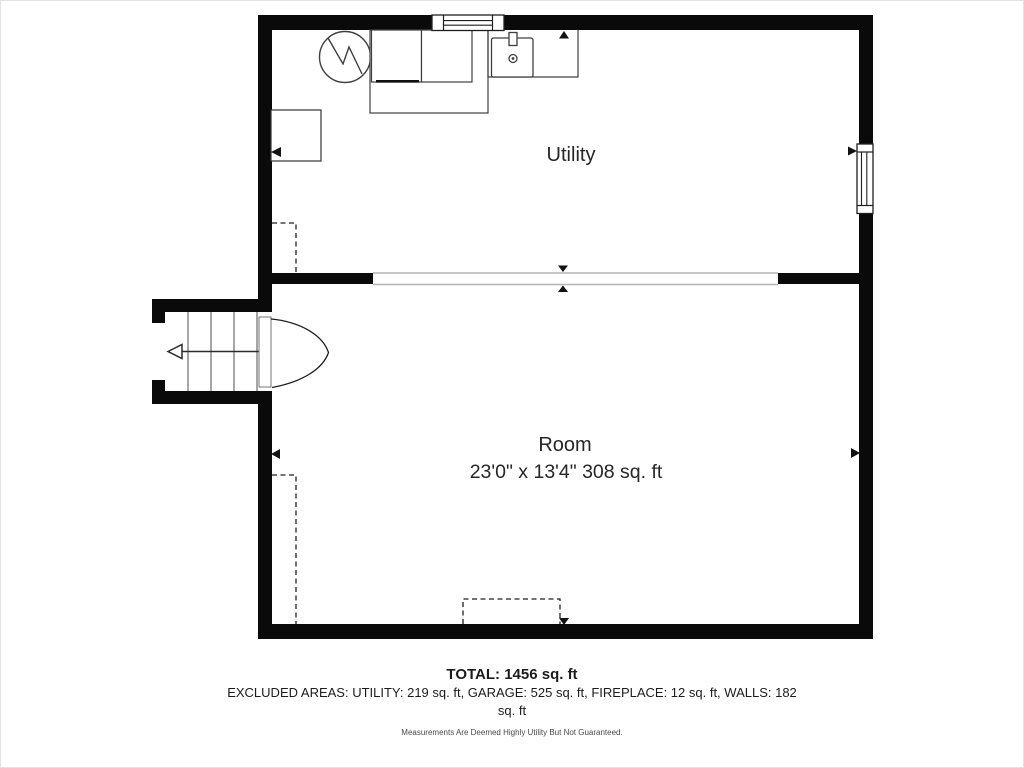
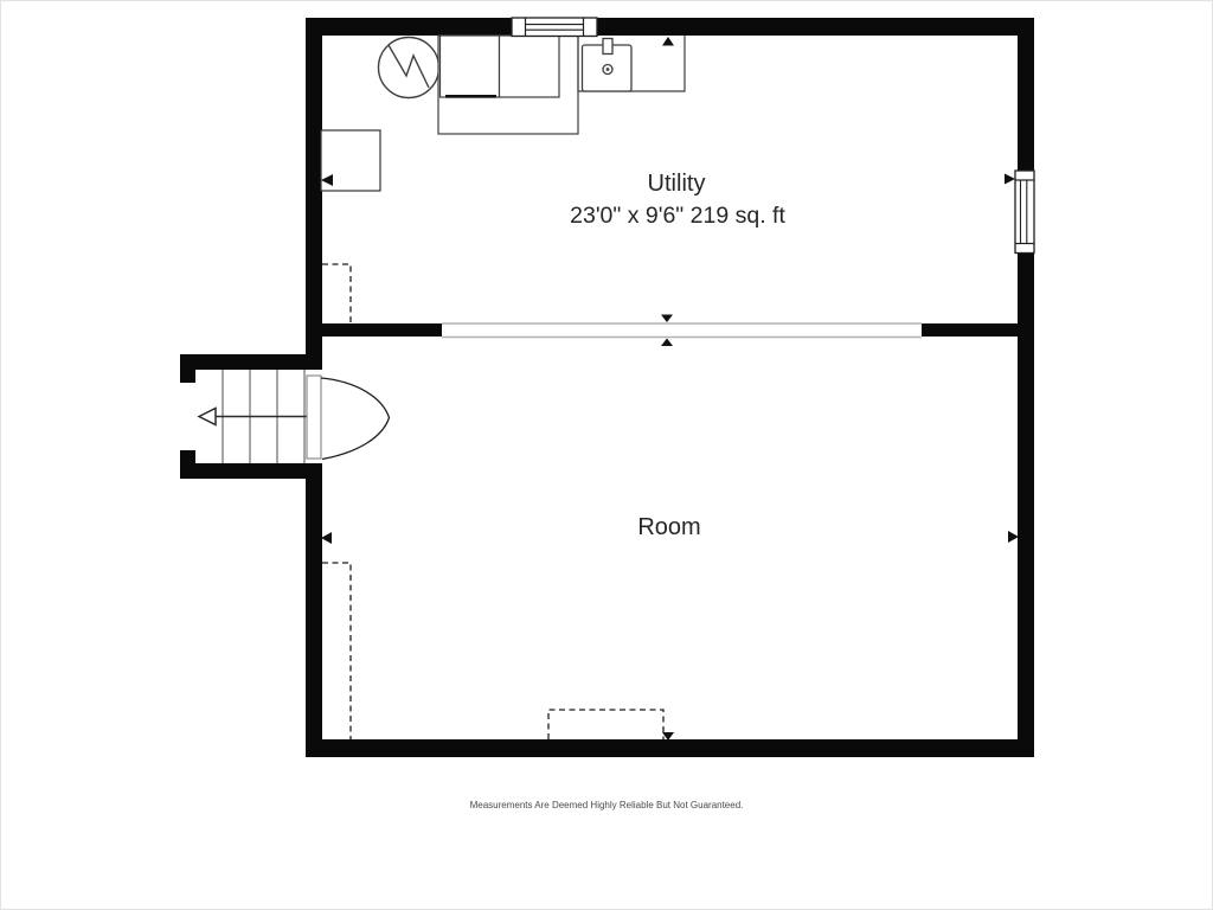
  Utility
+ 23'0" x 9'6" 219 sq. ft
  Room
- 23'0" x 13'4" 308 sq. ft
- TOTAL: 1456 sq. ft
- EXCLUDED AREAS: UTILITY: 219 sq. ft, GARAGE: 525 sq. ft, FIREPLACE: 12 sq. ft, WALLS: 182 sq. ft
- Measurements Are Deemed Highly Utility But Not Guaranteed.
+ Measurements Are Deemed Highly Reliable But Not Guaranteed.
